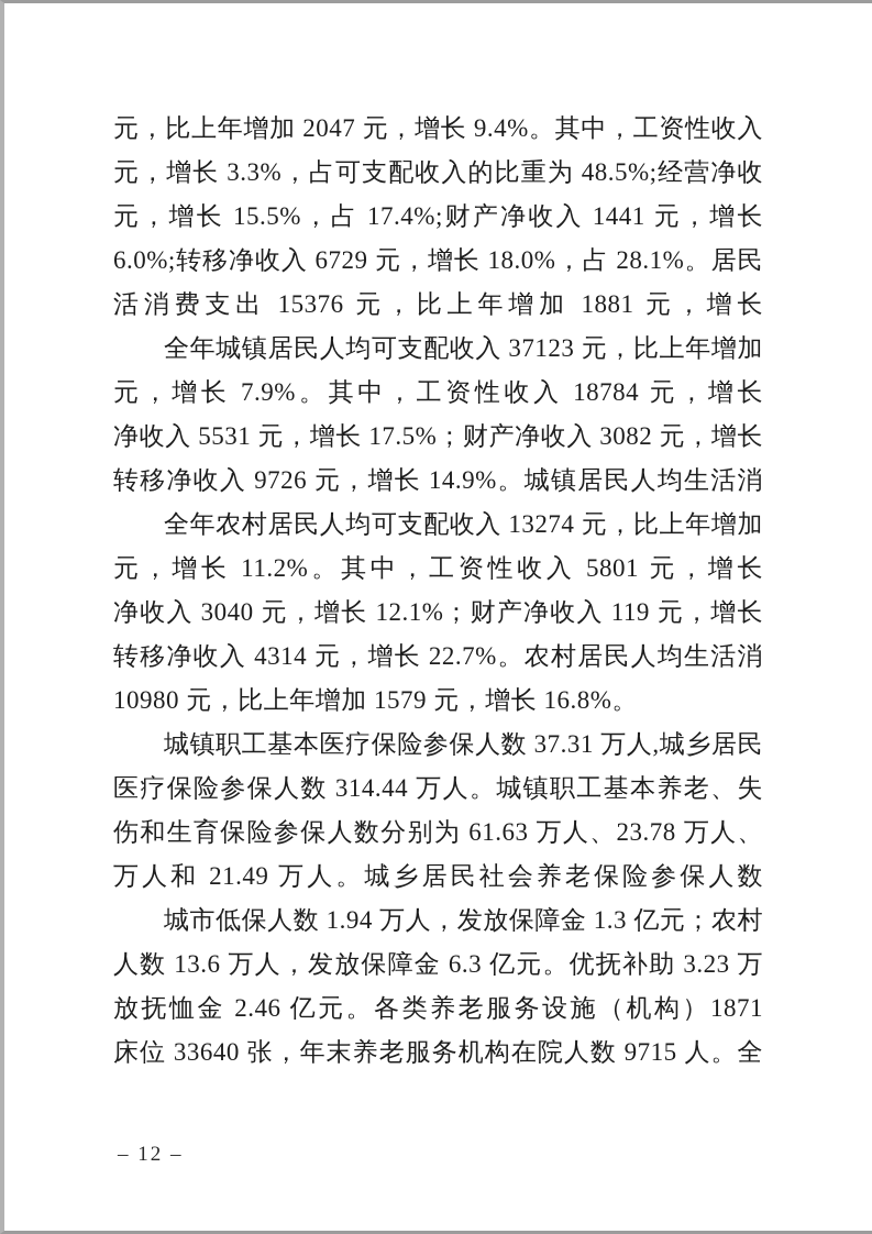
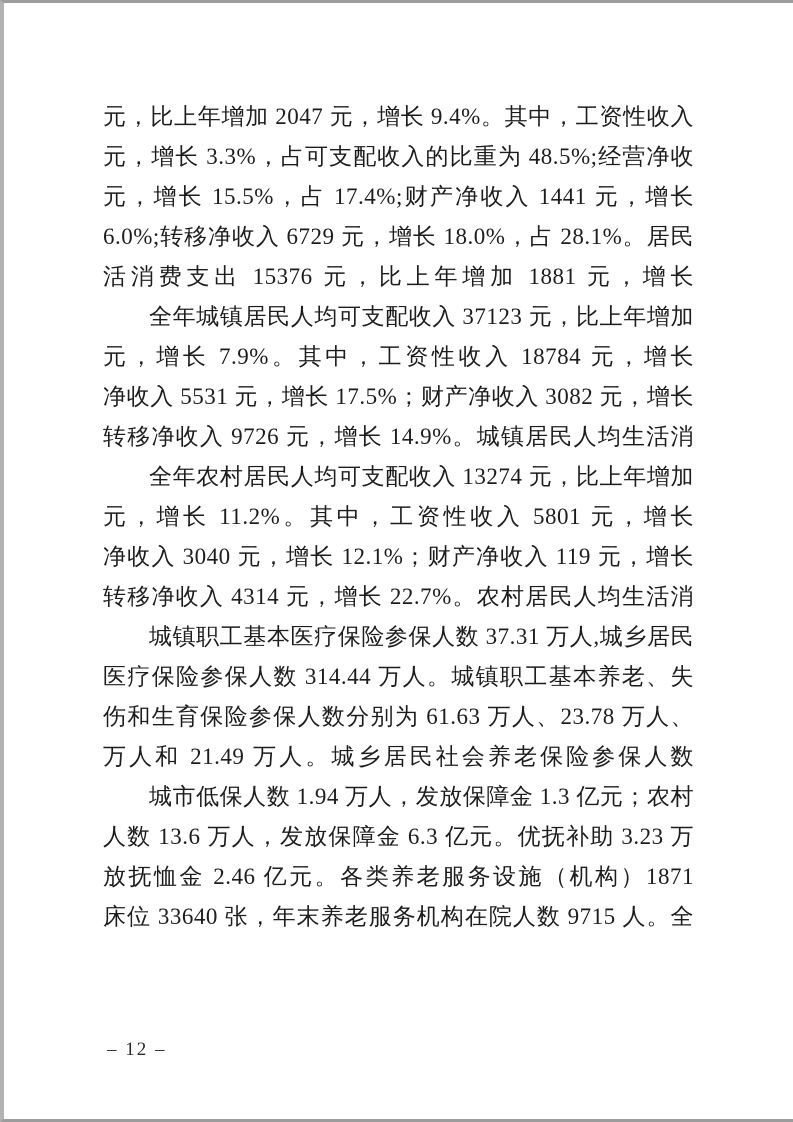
  元，比上年增加 2047 元，增长 9.4%。其中，工资性收入
  元，增长 3.3%，占可支配收入的比重为 48.5%;经营净收
  元，增长 15.5%，占 17.4%;财产净收入 1441 元，增长
  6.0%;转移净收入 6729 元，增长 18.0%，占 28.1%。居民
  活消费支出 15376 元，比上年增加 1881 元，增长
  全年城镇居民人均可支配收入 37123 元，比上年增加
  元，增长 7.9%。其中，工资性收入 18784 元，增长
  净收入 5531 元，增长 17.5%；财产净收入 3082 元，增长
  转移净收入 9726 元，增长 14.9%。城镇居民人均生活消
  全年农村居民人均可支配收入 13274 元，比上年增加
  元，增长 11.2%。其中，工资性收入 5801 元，增长
  净收入 3040 元，增长 12.1%；财产净收入 119 元，增长
  转移净收入 4314 元，增长 22.7%。农村居民人均生活消
- 10980 元，比上年增加 1579 元，增长 16.8%。
  城镇职工基本医疗保险参保人数 37.31 万人,城乡居民
  医疗保险参保人数 314.44 万人。城镇职工基本养老、失
  伤和生育保险参保人数分别为 61.63 万人、23.78 万人、
  万人和 21.49 万人。城乡居民社会养老保险参保人数
  城市低保人数 1.94 万人，发放保障金 1.3 亿元；农村
  人数 13.6 万人，发放保障金 6.3 亿元。优抚补助 3.23 万
  放抚恤金 2.46 亿元。各类养老服务设施（机构）1871
  床位 33640 张，年末养老服务机构在院人数 9715 人。全
  – 12 –
